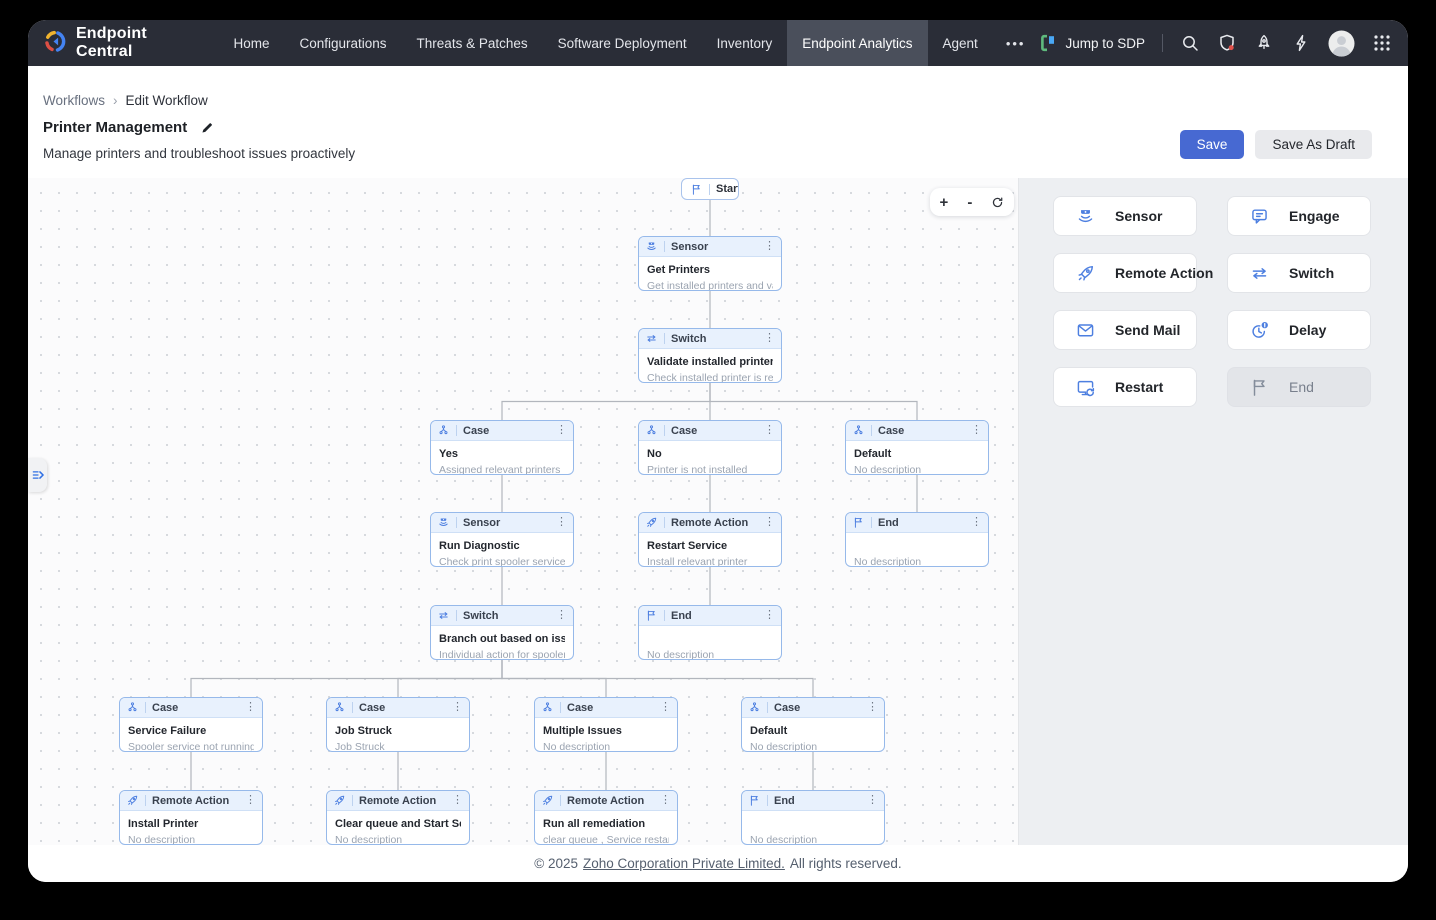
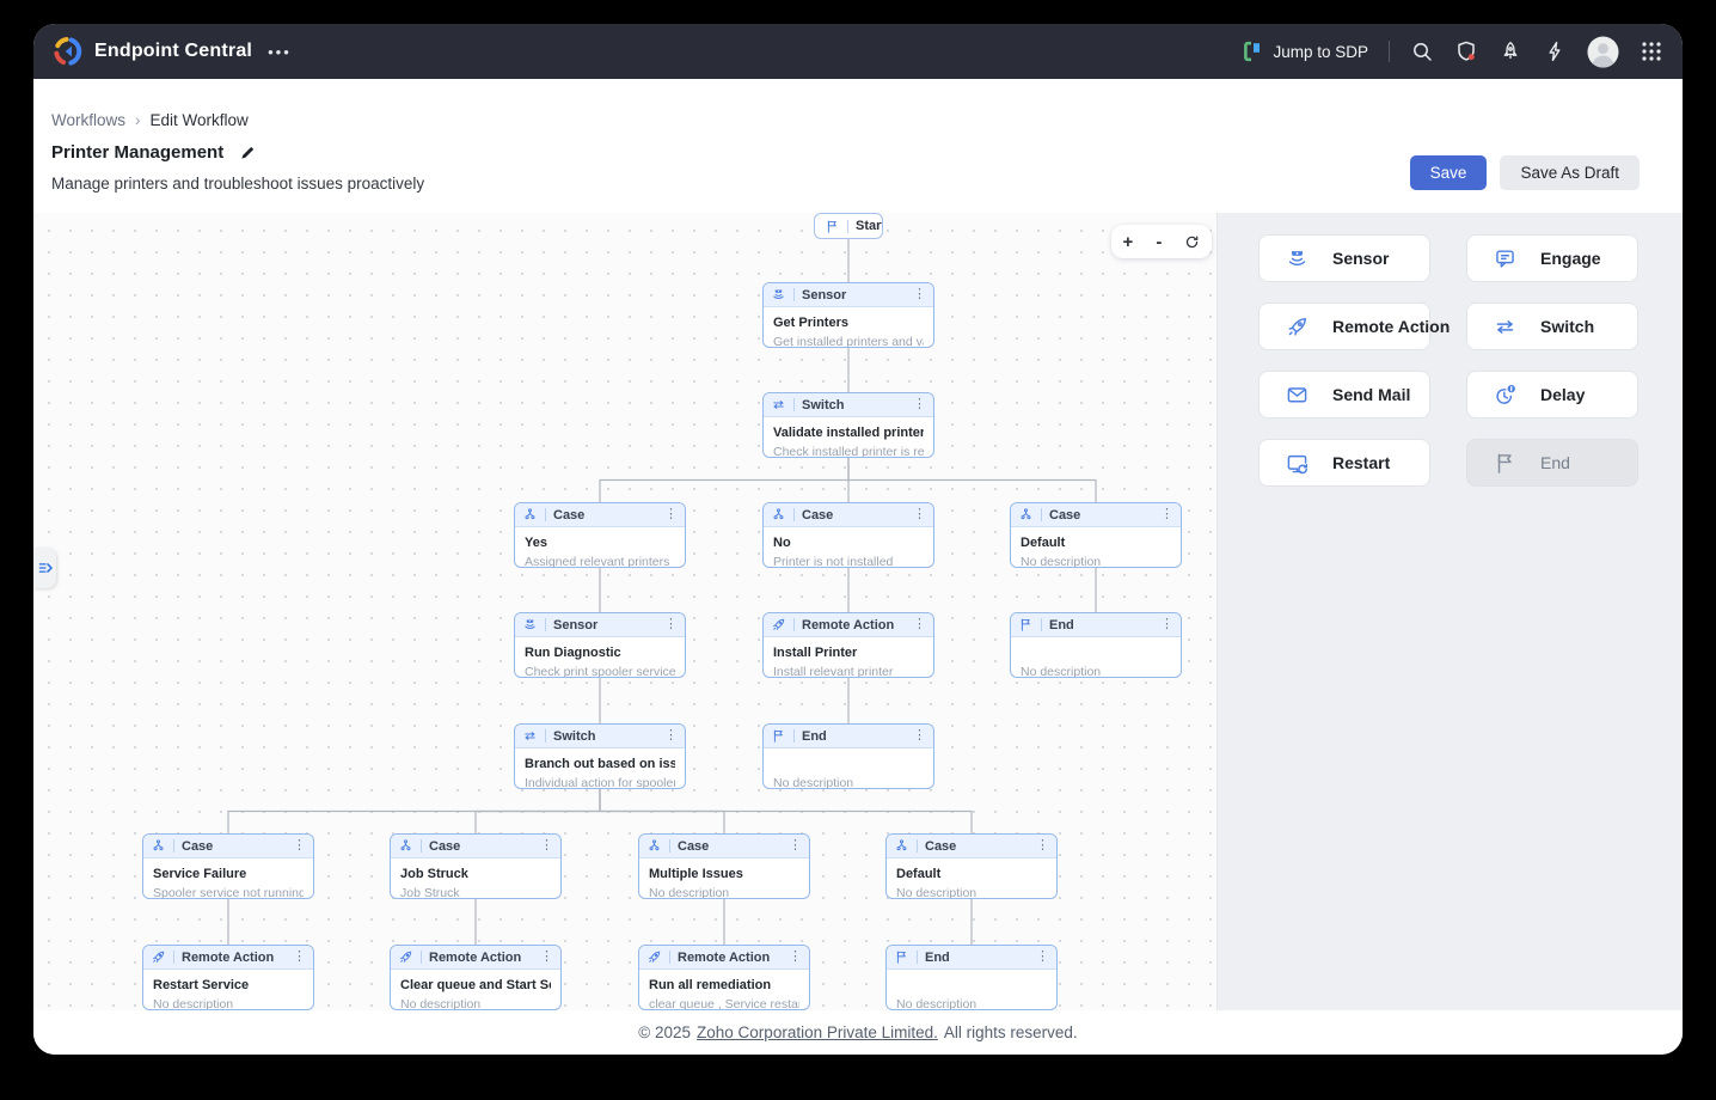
  Endpoint Central
- Home
- Configurations
- Threats & Patches
- Software Deployment
- Inventory
- Endpoint Analytics
- Agent
  •••
  Jump to SDP
  Workflows
  ›
  Edit Workflow
  Printer Management
  Manage printers and troubleshoot issues proactively
  Save
  Save As Draft
  +
  -
  Star
  Sensor
  ⋮
  Get Printers
  Switch
  ⋮
  Validate installed printer
  Case
  ⋮
  Yes
  Assigned relevant printers
  Case
  ⋮
  No
  Printer is not installed
  Case
  ⋮
  Default
  No description
  Sensor
  ⋮
  Run Diagnostic
  Remote Action
  ⋮
- Restart Service
+ Install Printer
  Install relevant printer
  End
  ⋮
  No description
  Switch
  ⋮
  Branch out based on iss
  End
  ⋮
  No description
  Case
  ⋮
  Service Failure
  Spooler service not running
  Case
  ⋮
  Job Struck
  Job Struck
  Case
  ⋮
  Multiple Issues
  No description
  Case
  ⋮
  Default
  No description
  Remote Action
  ⋮
- Install Printer
+ Restart Service
  No description
  Remote Action
  ⋮
  Clear queue and Start S
  No description
  Remote Action
  ⋮
  Run all remediation
  End
  ⋮
  No description
  Sensor
  Engage
  Remote Action
  Switch
  Send Mail
  Delay
  Restart
  End
  © 2025
  Zoho Corporation Private Limited.
  All rights reserved.
